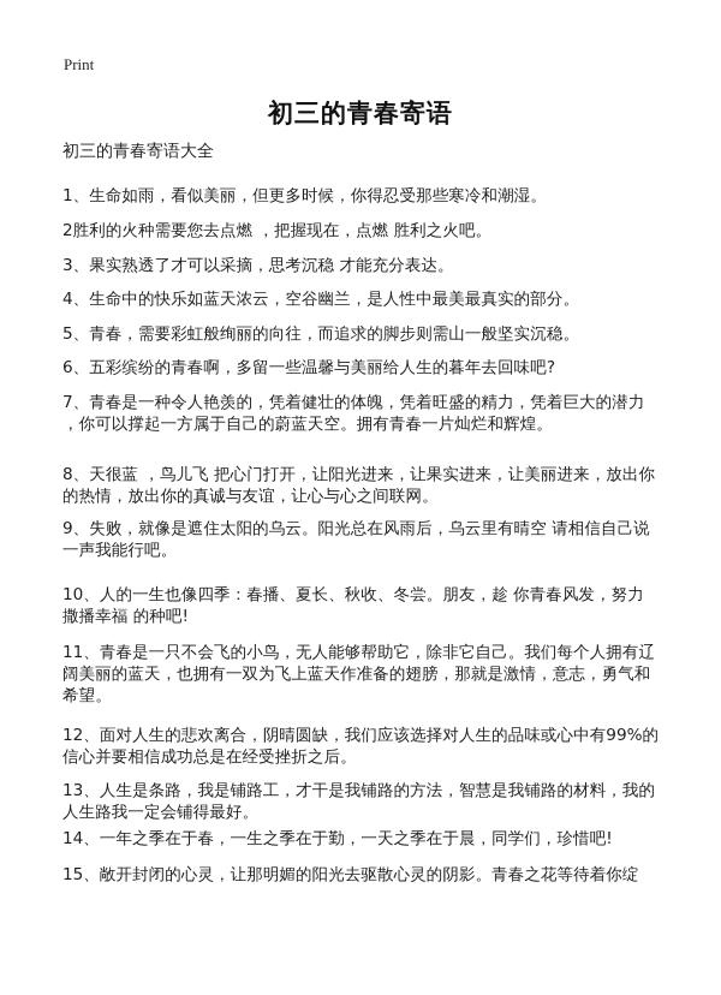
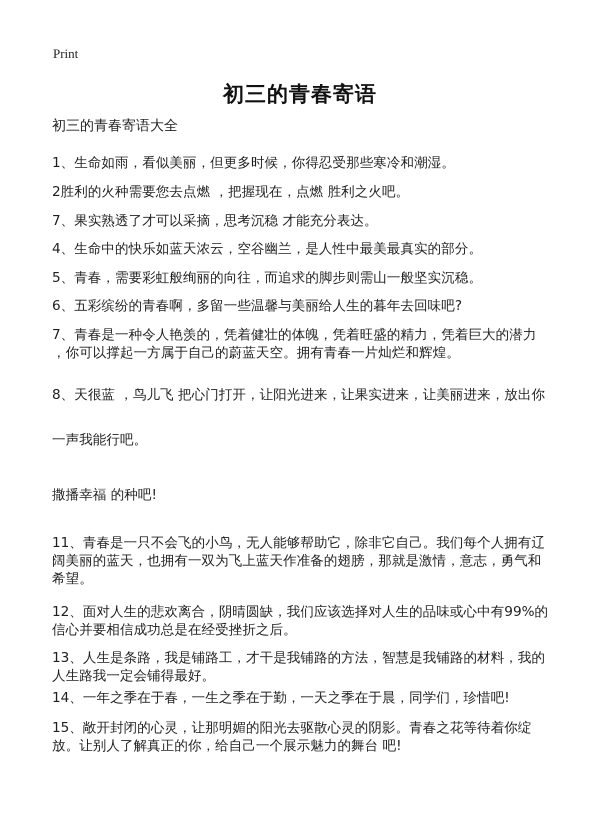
  Print
  初三的青春寄语
  初三的青春寄语大全
  1、生命如雨，看似美丽，但更多时候，你得忍受那些寒冷和潮湿。
  2胜利的火种需要您去点燃 ，把握现在，点燃 胜利之火吧。
- 3、果实熟透了才可以采摘，思考沉稳 才能充分表达。
+ 7、果实熟透了才可以采摘，思考沉稳 才能充分表达。
  4、生命中的快乐如蓝天浓云，空谷幽兰，是人性中最美最真实的部分。
  5、青春，需要彩虹般绚丽的向往，而追求的脚步则需山一般坚实沉稳。
  6、五彩缤纷的青春啊，多留一些温馨与美丽给人生的暮年去回味吧?
  7、青春是一种令人艳羡的，凭着健壮的体魄，凭着旺盛的精力，凭着巨大的潜力
  ，你可以撑起一方属于自己的蔚蓝天空。拥有青春一片灿烂和辉煌。
  8、天很蓝 ，鸟儿飞 把心门打开，让阳光进来，让果实进来，让美丽进来，放出你
- 的热情，放出你的真诚与友谊，让心与心之间联网。
- 9、失败，就像是遮住太阳的乌云。阳光总在风雨后，乌云里有晴空 请相信自己说
  一声我能行吧。
- 10、人的一生也像四季：春播、夏长、秋收、冬尝。朋友，趁 你青春风发，努力
  撒播幸福 的种吧!
  11、青春是一只不会飞的小鸟，无人能够帮助它，除非它自己。我们每个人拥有辽
  阔美丽的蓝天，也拥有一双为飞上蓝天作准备的翅膀，那就是激情，意志，勇气和
  希望。
  12、面对人生的悲欢离合，阴晴圆缺，我们应该选择对人生的品味或心中有99%的
  信心并要相信成功总是在经受挫折之后。
  13、人生是条路，我是铺路工，才干是我铺路的方法，智慧是我铺路的材料，我的
  人生路我一定会铺得最好。
  14、一年之季在于春，一生之季在于勤，一天之季在于晨，同学们，珍惜吧!
  15、敞开封闭的心灵，让那明媚的阳光去驱散心灵的阴影。青春之花等待着你绽
+ 放。让别人了解真正的你，给自己一个展示魅力的舞台 吧!
